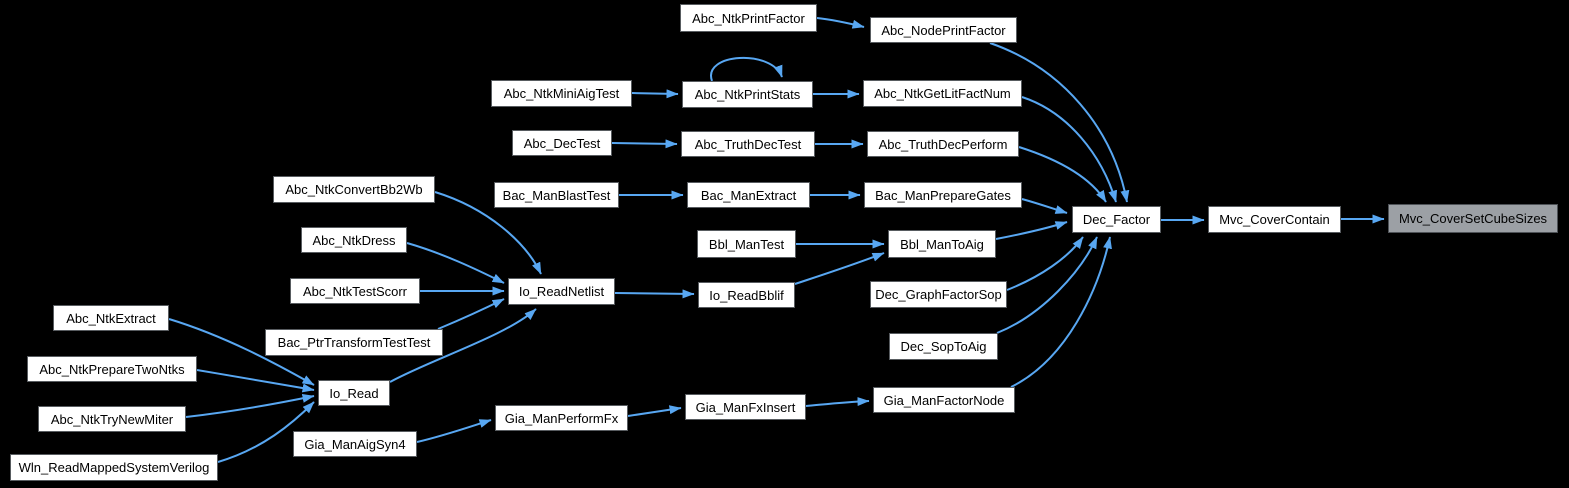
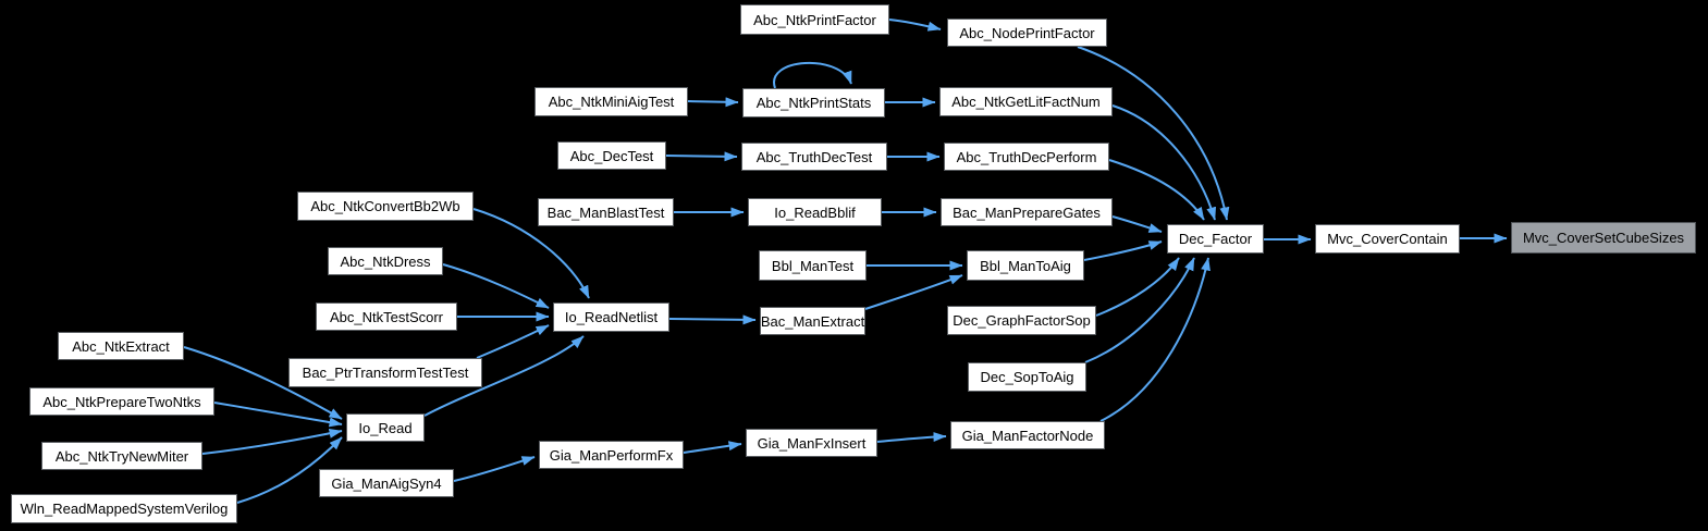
  Abc_NtkExtract
  Abc_NtkPrepareTwoNtks
  Abc_NtkTryNewMiter
  Wln_ReadMappedSystemVerilog
  Abc_NtkConvertBb2Wb
  Abc_NtkDress
  Abc_NtkTestScorr
  Bac_PtrTransformTestTest
  Io_Read
  Gia_ManAigSyn4
  Abc_NtkMiniAigTest
  Abc_DecTest
  Bac_ManBlastTest
  Io_ReadNetlist
  Gia_ManPerformFx
  Abc_NtkPrintFactor
  Abc_NtkPrintStats
  Abc_TruthDecTest
- Bac_ManExtract
+ Io_ReadBblif
  Bbl_ManTest
- Io_ReadBblif
+ Bac_ManExtract
  Gia_ManFxInsert
  Abc_NodePrintFactor
  Abc_NtkGetLitFactNum
  Abc_TruthDecPerform
  Bac_ManPrepareGates
  Bbl_ManToAig
  Dec_GraphFactorSop
  Dec_SopToAig
  Gia_ManFactorNode
  Dec_Factor
  Mvc_CoverContain
  Mvc_CoverSetCubeSizes
